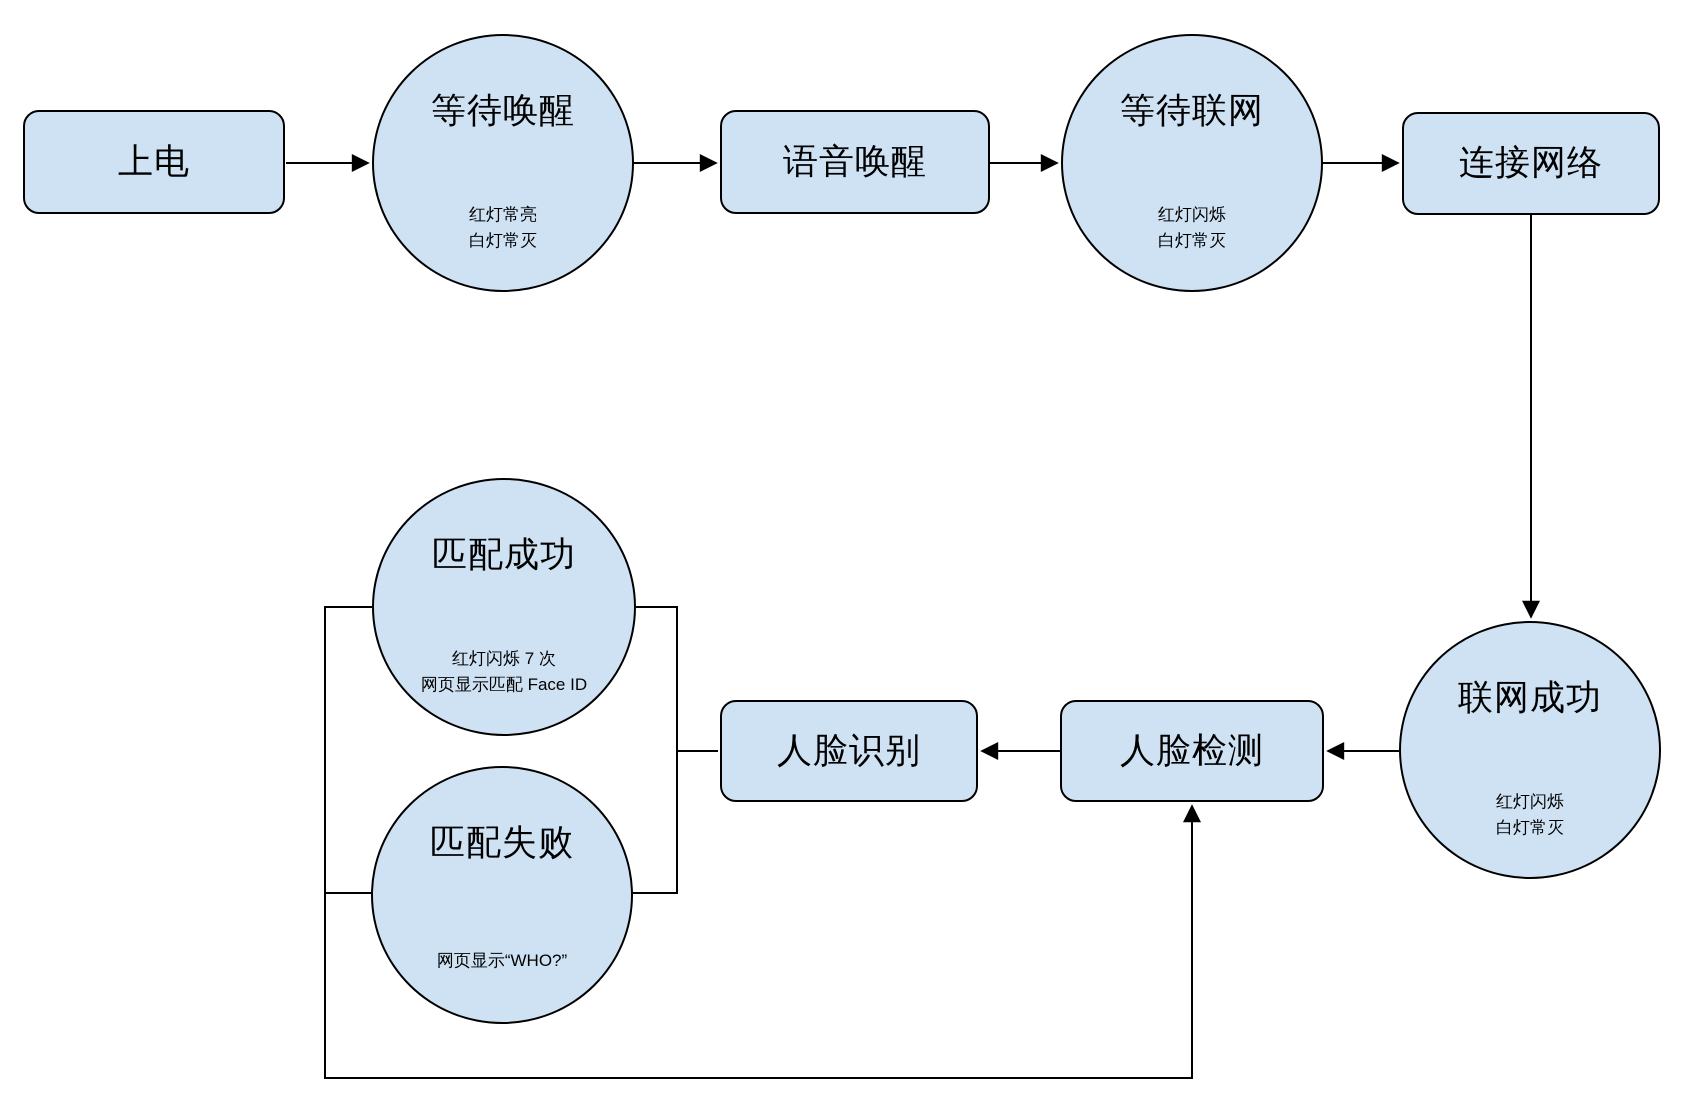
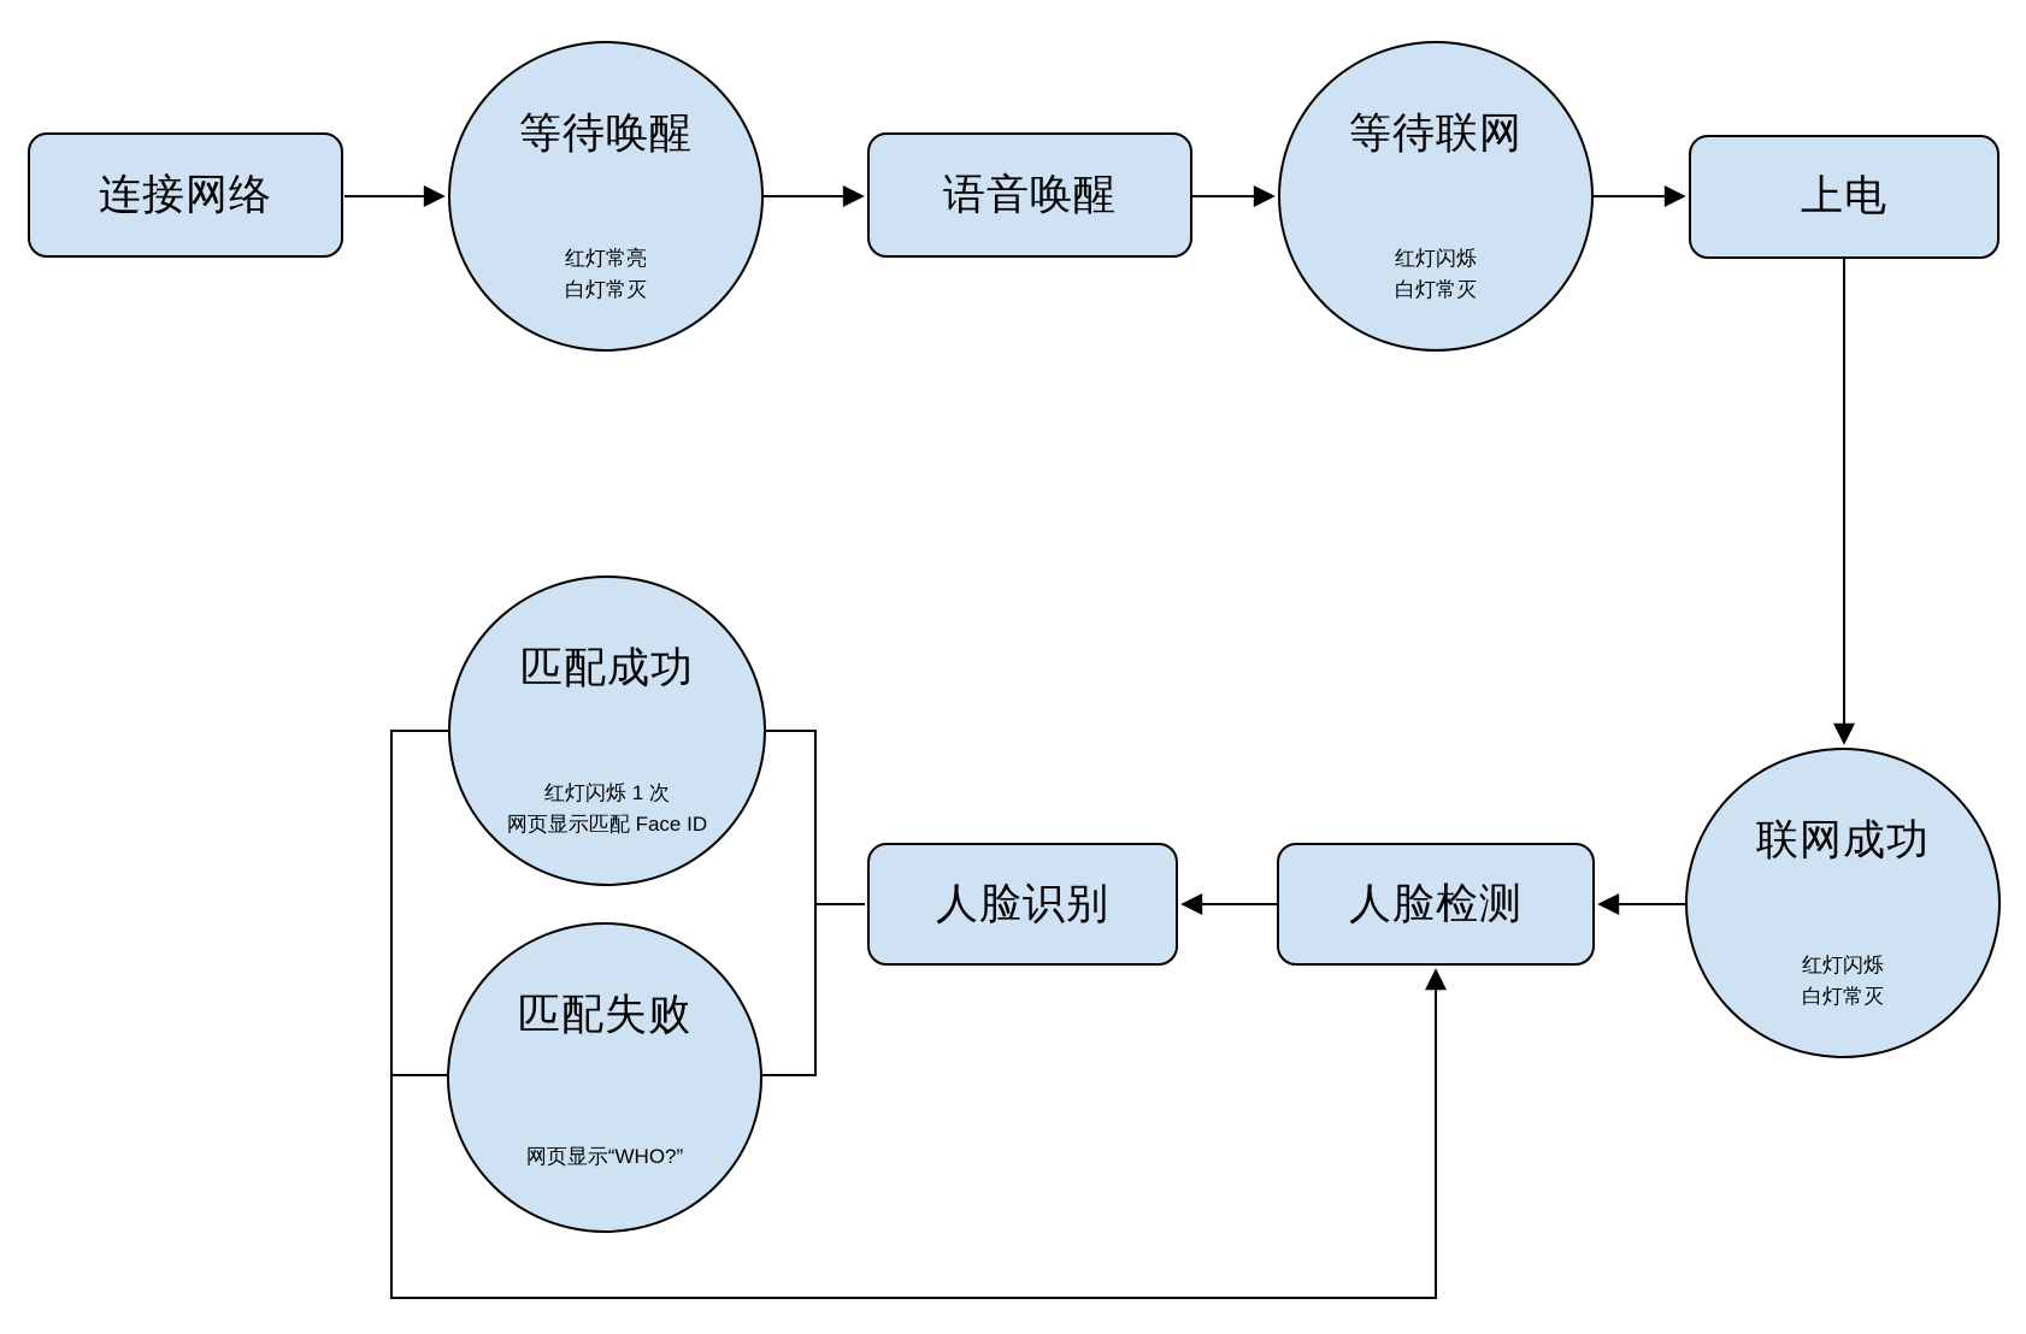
- 上电
+ 连接网络
  等待唤醒
  红灯常亮
  白灯常灭
  语音唤醒
  等待联网
  红灯闪烁
  白灯常灭
- 连接网络
+ 上电
  联网成功
  红灯闪烁
  白灯常灭
  人脸识别
  人脸检测
  匹配成功
- 红灯闪烁 7 次
+ 红灯闪烁 1 次
  网页显示匹配 Face ID
  匹配失败
  网页显示“WHO?”
